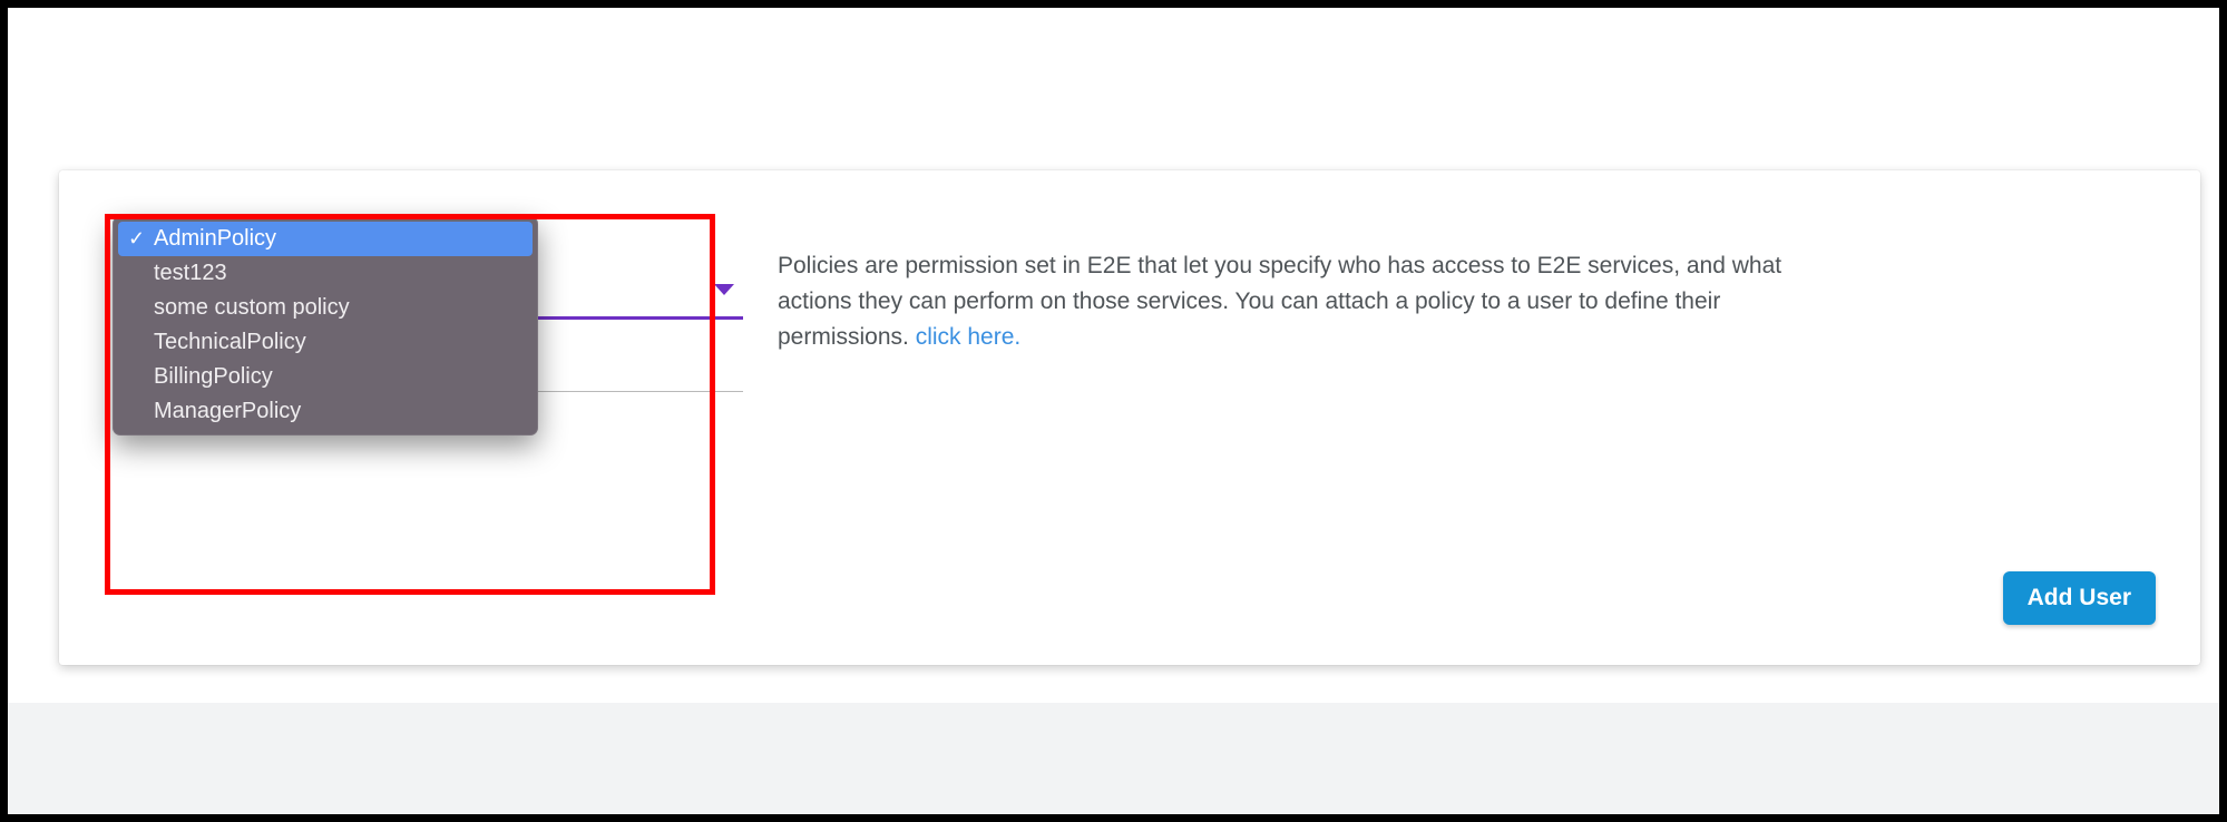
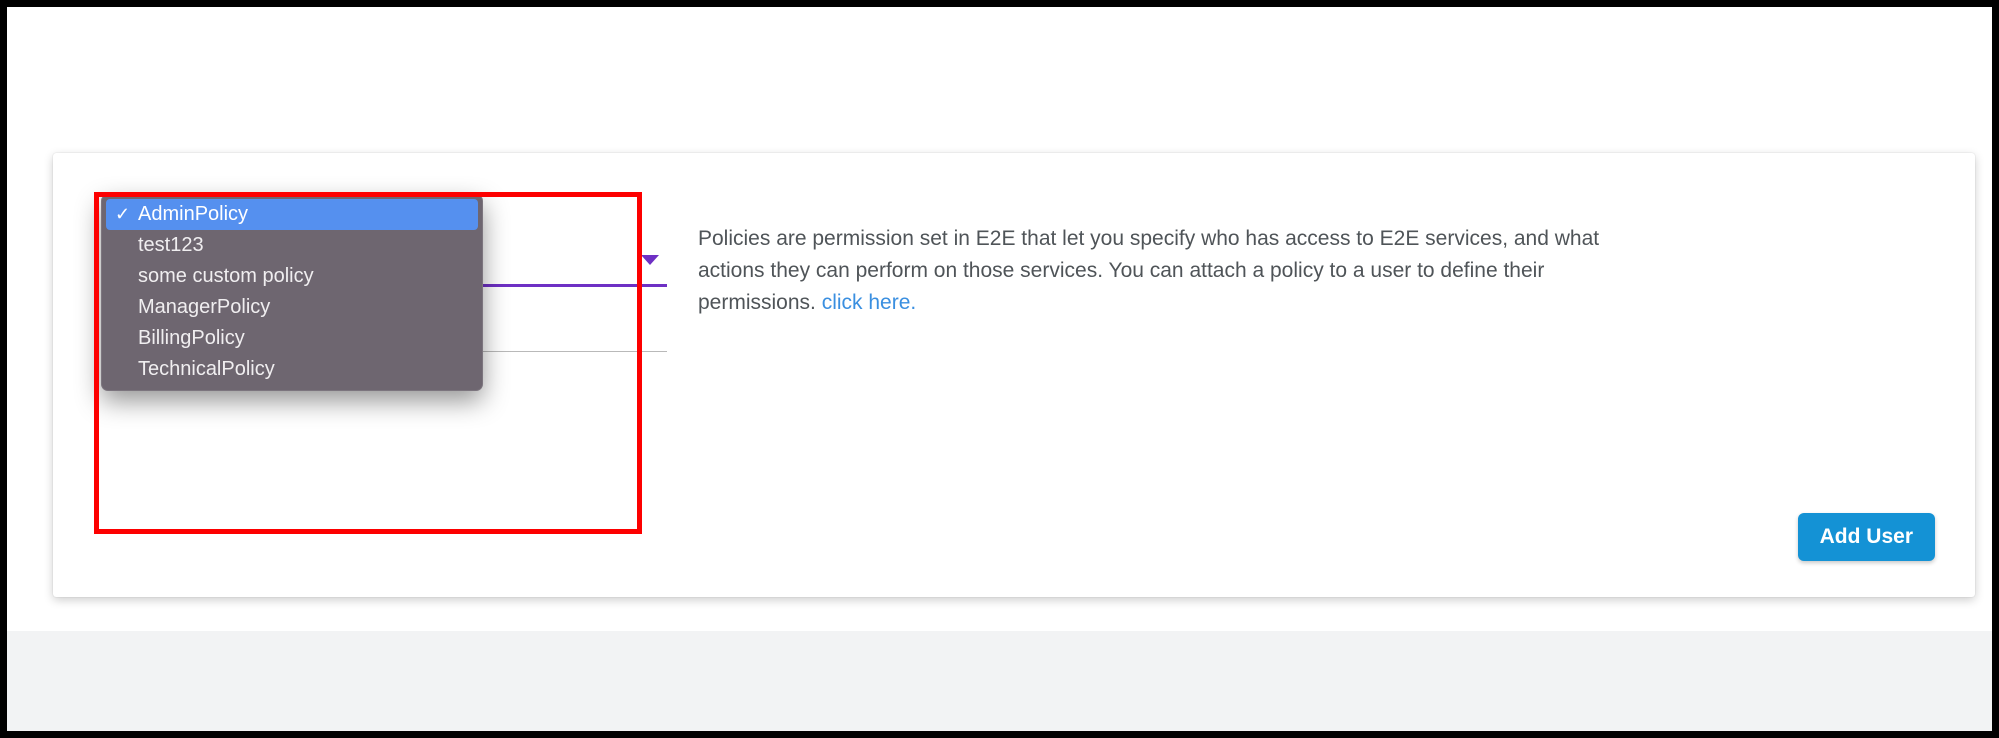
  ✓
  AdminPolicy
  test123
  some custom policy
- TechnicalPolicy
+ ManagerPolicy
  BillingPolicy
- ManagerPolicy
+ TechnicalPolicy
  Policies are permission set in E2E that let you specify who has access to E2E services, and what actions they can perform on those services. You can attach a policy to a user to define their permissions. click here.
  Add User
